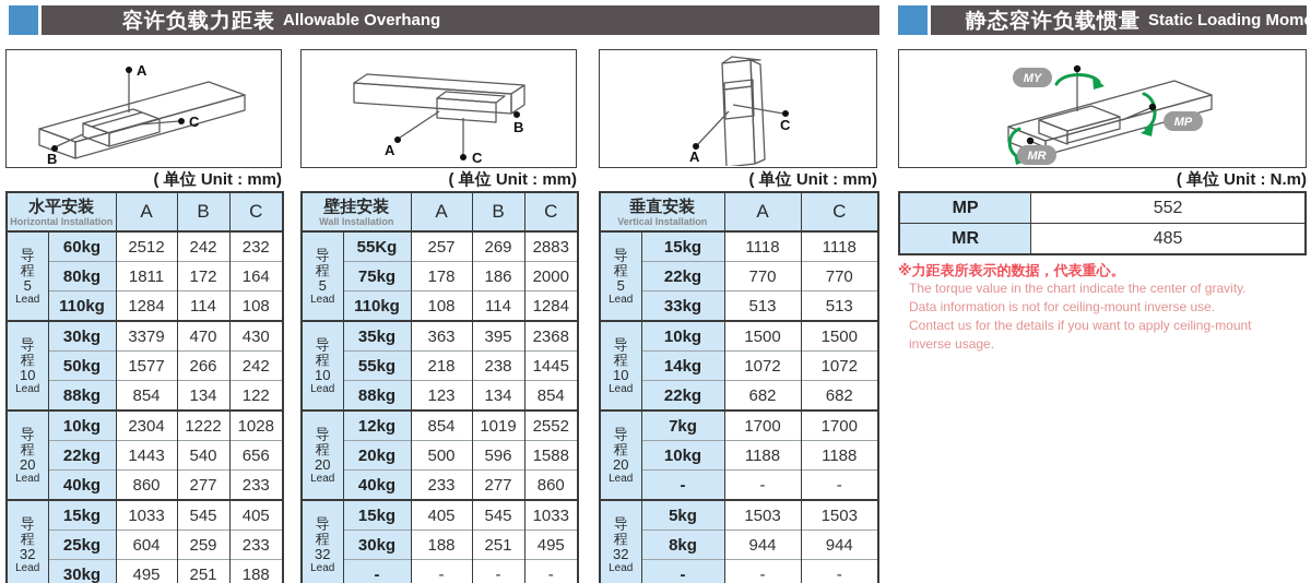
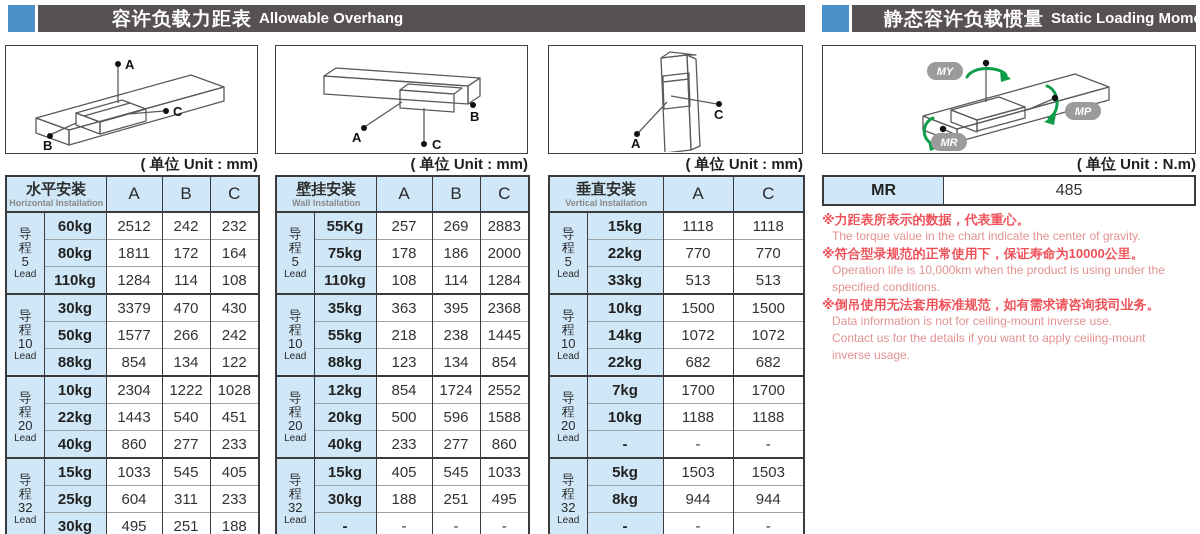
  容许负载力距表
  Allowable Overhang
  静态容许负载惯量
  Static Loading Mom
  A
  B
  C
  ( 单位 Unit : mm)
  水平安装Horizontal Installation	A	B	C
  导程5Lead	60kg	2512	242	232
  80kg	1811	172	164
  110kg	1284	114	108
  导程10Lead	30kg	3379	470	430
  50kg	1577	266	242
  88kg	854	134	122
  导程20Lead	10kg	2304	1222	1028
- 22kg	1443	540	656
+ 22kg	1443	540	451
  40kg	860	277	233
  导程32Lead	15kg	1033	545	405
- 25kg	604	259	233
+ 25kg	604	311	233
  30kg	495	251	188
  A
  B
  C
  ( 单位 Unit : mm)
  壁挂安装Wall Installation	A	B	C
  导程5Lead	55Kg	257	269	2883
  75kg	178	186	2000
  110kg	108	114	1284
  导程10Lead	35kg	363	395	2368
  55kg	218	238	1445
  88kg	123	134	854
- 导程20Lead	12kg	854	1019	2552
+ 导程20Lead	12kg	854	1724	2552
  20kg	500	596	1588
  40kg	233	277	860
  导程32Lead	15kg	405	545	1033
  30kg	188	251	495
  -	-	-	-
  A
  C
  ( 单位 Unit : mm)
  垂直安装Vertical Installation	A	C
  导程5Lead	15kg	1118	1118
  22kg	770	770
  33kg	513	513
  导程10Lead	10kg	1500	1500
  14kg	1072	1072
  22kg	682	682
  导程20Lead	7kg	1700	1700
  10kg	1188	1188
  -	-	-
  导程32Lead	5kg	1503	1503
  8kg	944	944
  -	-	-
  MY
  MP
  MR
  ( 单位 Unit : N.m)
- MP	552
  MR	485
  ※力距表所表示的数据，代表重心。
  The torque value in the chart indicate the center of gravity.
+ ※符合型录规范的正常使用下，保证寿命为10000公里。
+ Operation life is 10,000km when the product is using under the
+ specified conditions.
+ ※倒吊使用无法套用标准规范，如有需求请咨询我司业务。
  Data information is not for ceiling-mount inverse use.
  Contact us for the details if you want to apply ceiling-mount
  inverse usage.
